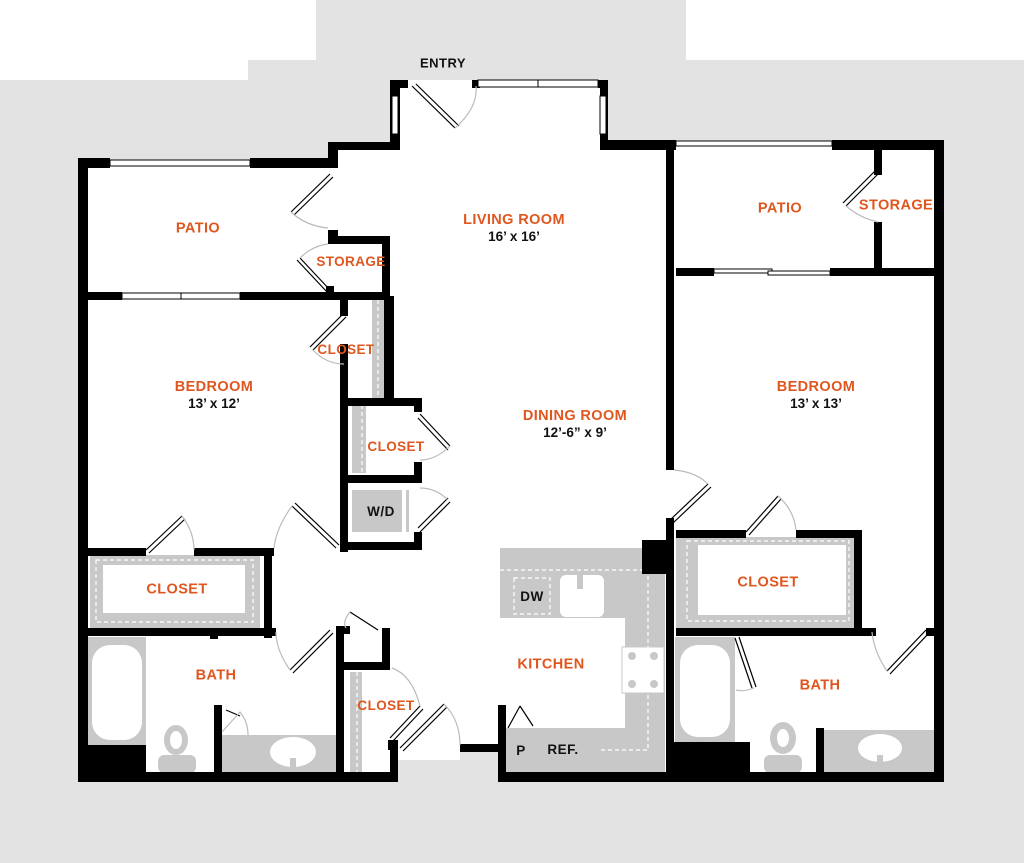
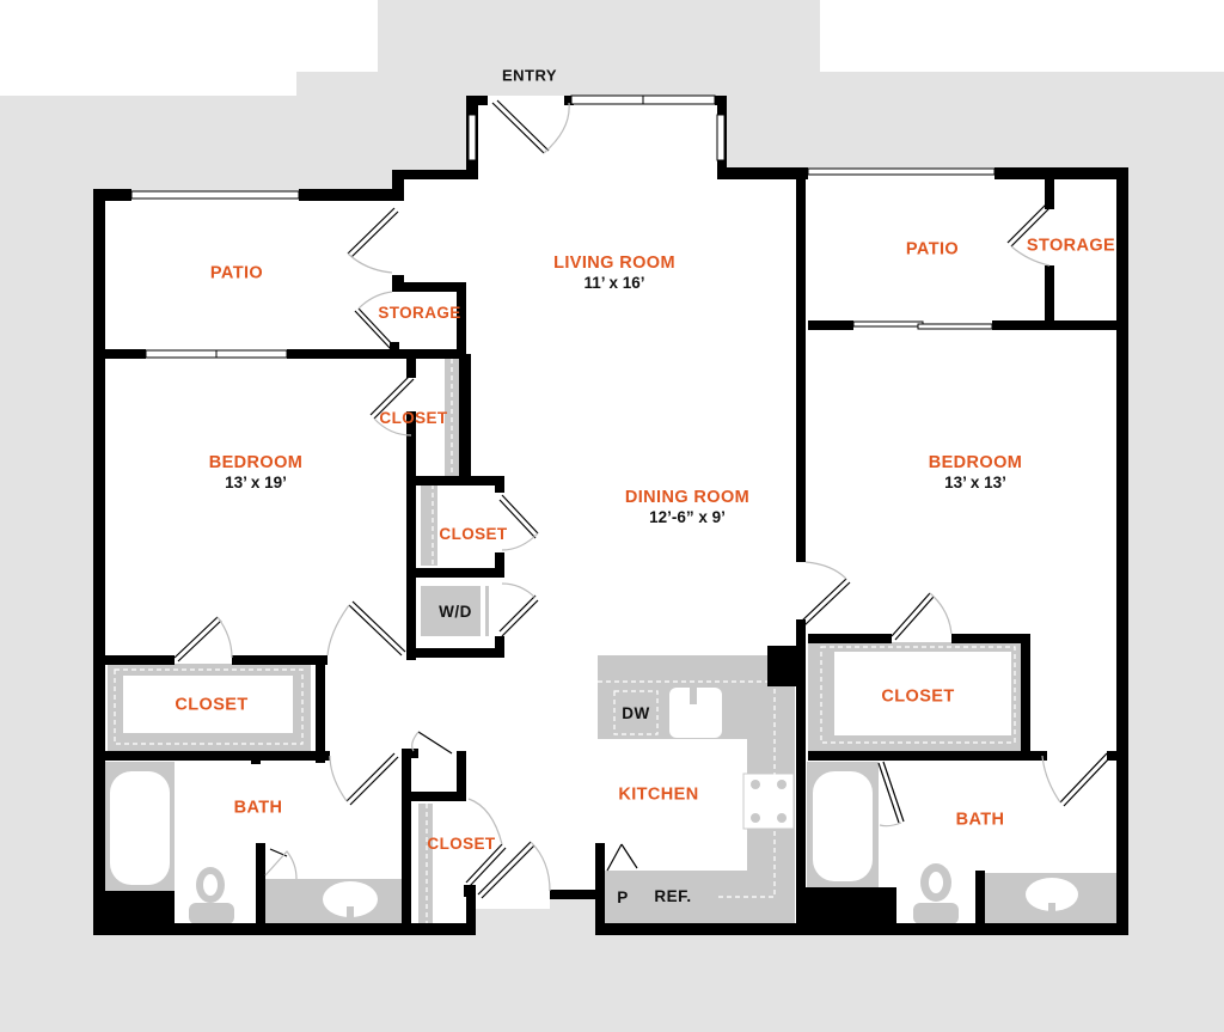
  ENTRY
  LIVING ROOM
- 16’ x 16’
+ 11’ x 16’
  DINING ROOM
  12’-6” x 9’
  KITCHEN
  PATIO
  STORAGE
  PATIO
  STORAGE
  BEDROOM
- 13’ x 12’
+ 13’ x 19’
  BEDROOM
  13’ x 13’
  CLOSET
  CLOSET
  CLOSET
  CLOSET
  CLOSET
  BATH
  BATH
  W/D
  DW
  REF.
  P
